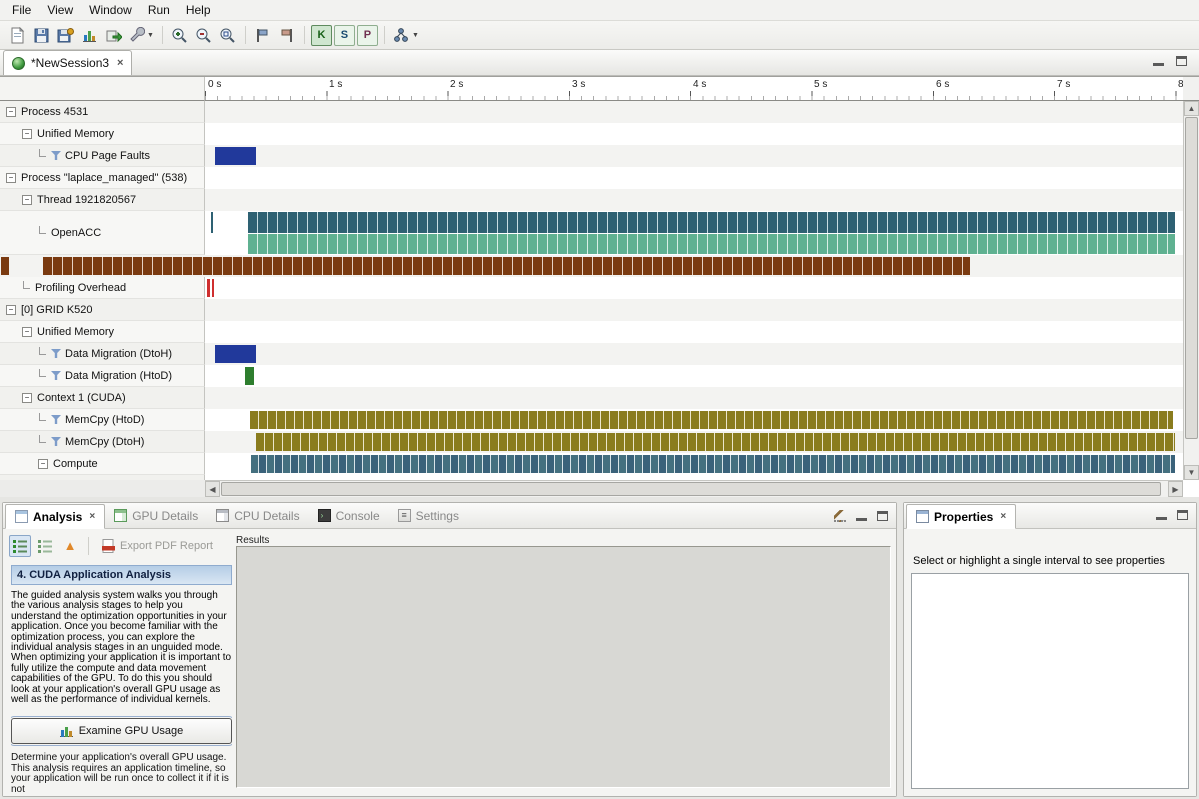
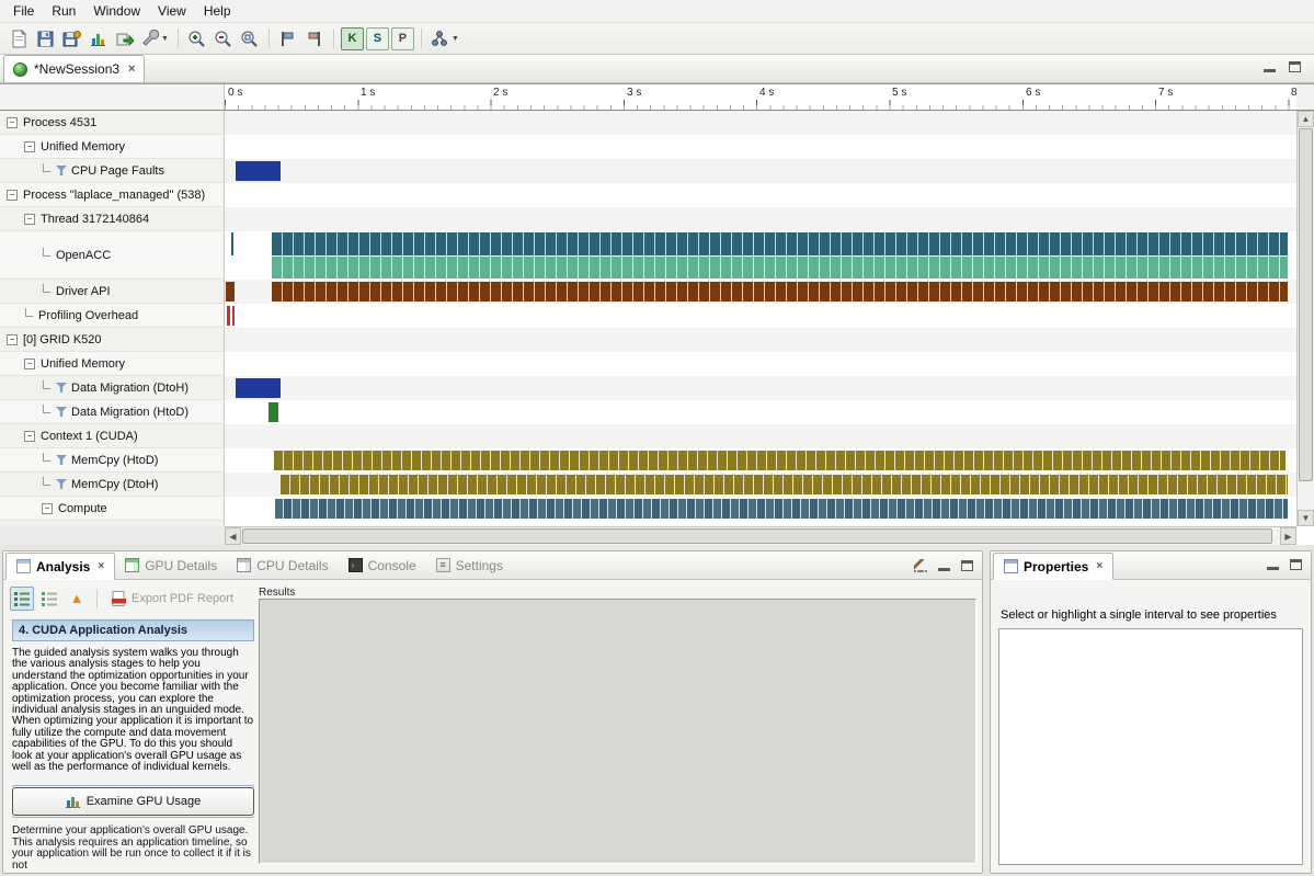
  File
- View
+ Run
  Window
- Run
+ View
  Help
  K
  S
  P
  *NewSession3
  ×
  0 s
  1 s
  2 s
  3 s
  4 s
  5 s
  6 s
  7 s
  Process 4531
  Unified Memory
  CPU Page Faults
  Process "laplace_managed" (538)
- Thread 1921820567
+ Thread 3172140864
  OpenACC
+ Driver API
  Profiling Overhead
  [0] GRID K520
  Unified Memory
  Data Migration (DtoH)
  Data Migration (HtoD)
  Context 1 (CUDA)
  MemCpy (HtoD)
  MemCpy (DtoH)
  Compute
  ▲
  ▼
  ◀
  ▶
  Analysis
  ×
  GPU Details
  CPU Details
  Console
  Settings
  ▲
  Export PDF Report
  Results
  4. CUDA Application Analysis
  The guided analysis system walks you through the various analysis stages to help you understand the optimization opportunities in your application. Once you become familiar with the optimization process, you can explore the individual analysis stages in an unguided mode. When optimizing your application it is important to fully utilize the compute and data movement capabilities of the GPU. To do this you should look at your application's overall GPU usage as well as the performance of individual kernels.
  Examine GPU Usage
  Determine your application's overall GPU usage. This analysis requires an application timeline, so your application will be run once to collect it if it is not
  Properties
  ×
  Select or highlight a single interval to see properties
